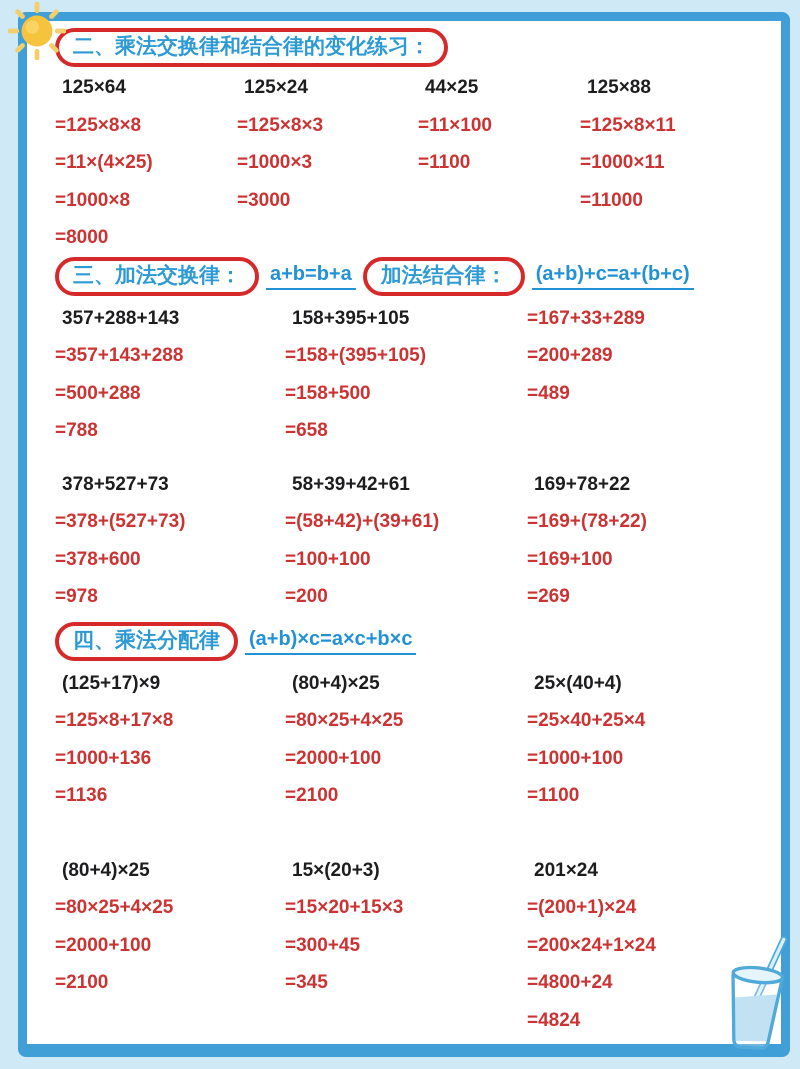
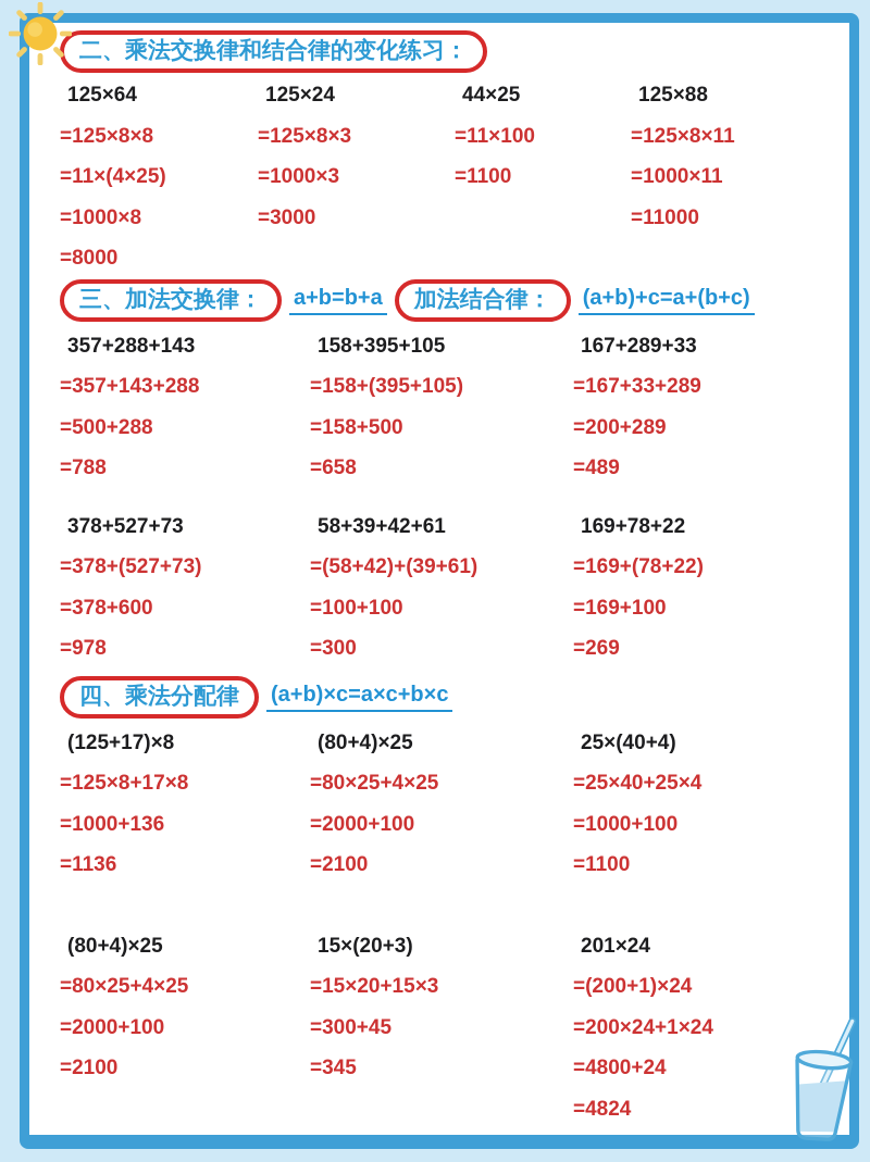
  二、乘法交换律和结合律的变化练习：
  125×64
  =125×8×8
  =11×(4×25)
  =1000×8
  =8000
  125×24
  =125×8×3
  =1000×3
  =3000
  44×25
  =11×100
  =1100
  125×88
  =125×8×11
  =1000×11
  =11000
  三、加法交换律：
  a+b=b+a
  加法结合律：
  (a+b)+c=a+(b+c)
  357+288+143
  =357+143+288
  =500+288
  =788
  158+395+105
  =158+(395+105)
  =158+500
  =658
+ 167+289+33
  =167+33+289
  =200+289
  =489
  378+527+73
  =378+(527+73)
  =378+600
  =978
  58+39+42+61
  =(58+42)+(39+61)
  =100+100
- =200
+ =300
  169+78+22
  =169+(78+22)
  =169+100
  =269
  四、乘法分配律
  (a+b)×c=a×c+b×c
- (125+17)×9
+ (125+17)×8
  =125×8+17×8
  =1000+136
  =1136
  (80+4)×25
  =80×25+4×25
  =2000+100
  =2100
  25×(40+4)
  =25×40+25×4
  =1000+100
  =1100
  (80+4)×25
  =80×25+4×25
  =2000+100
  =2100
  15×(20+3)
  =15×20+15×3
  =300+45
  =345
  201×24
  =(200+1)×24
  =200×24+1×24
  =4800+24
  =4824
